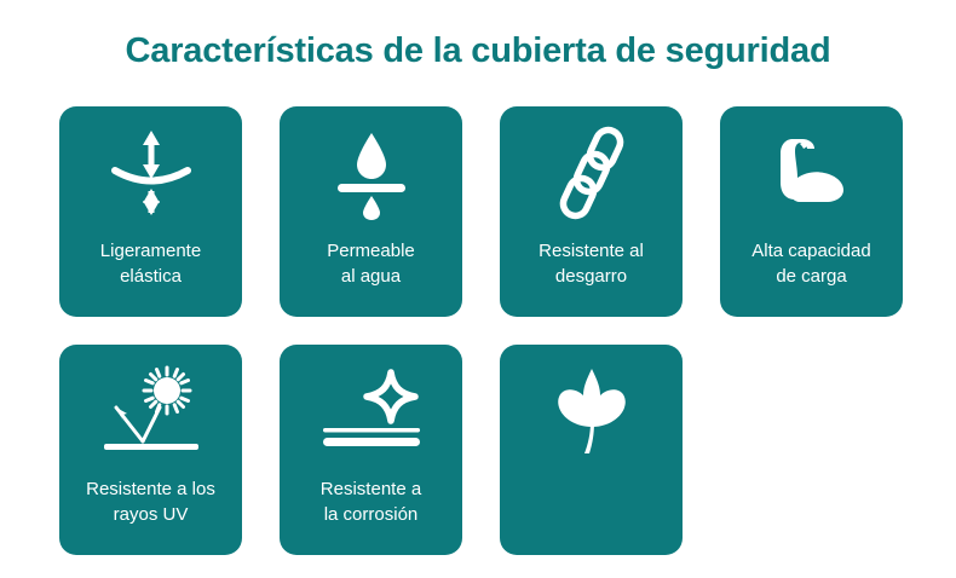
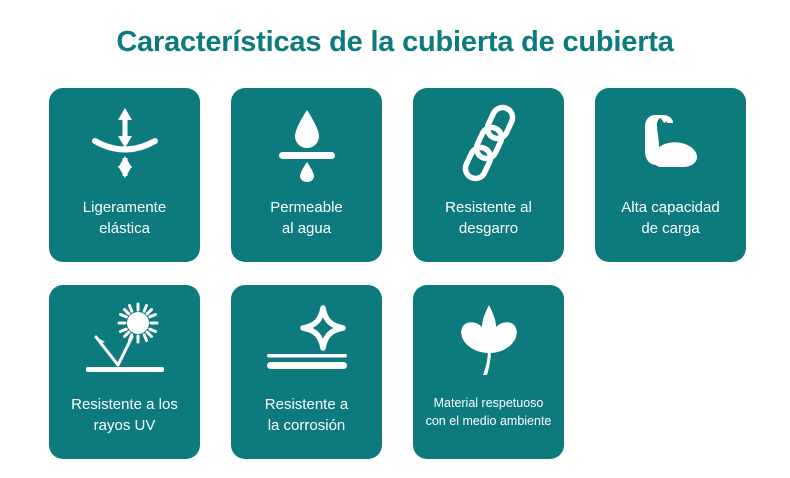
- Características de la cubierta de seguridad
+ Características de la cubierta de cubierta
  Ligeramente
  elástica
  Permeable
  al agua
  Resistente al
  desgarro
  Alta capacidad
  de carga
  Resistente a los
  rayos UV
  Resistente a
  la corrosión
+ Material respetuoso
+ con el medio ambiente
